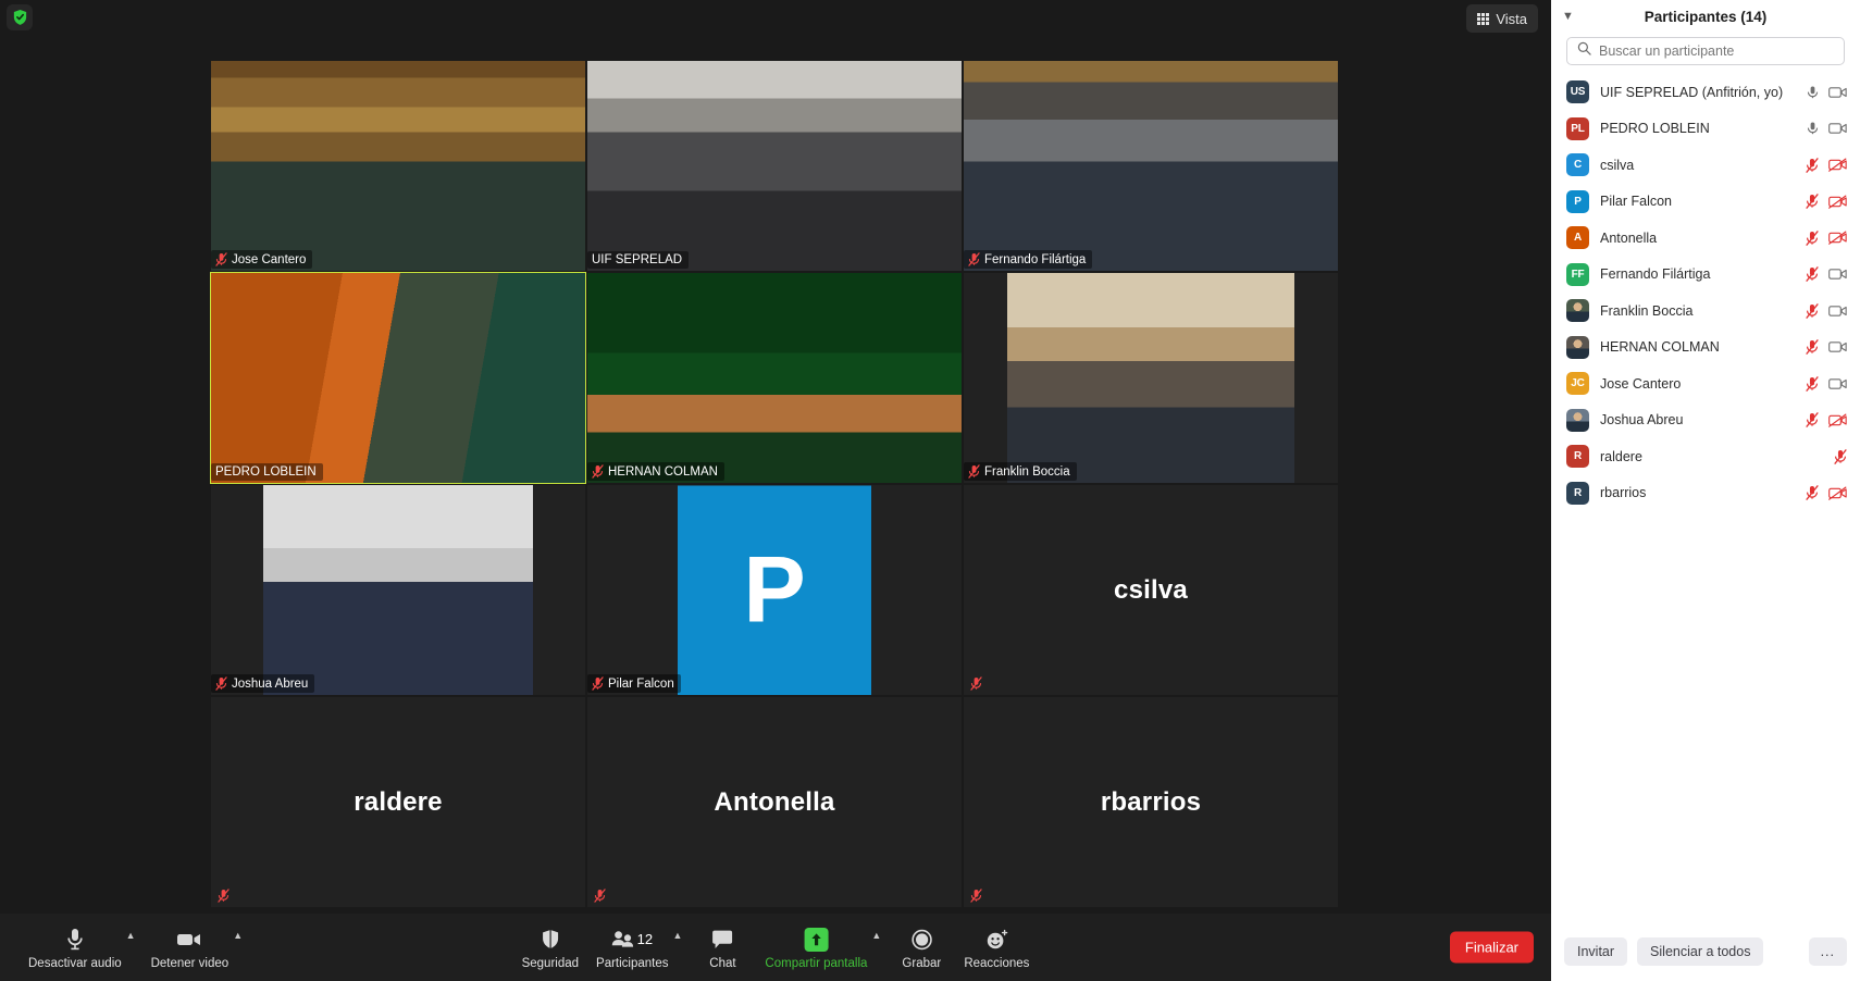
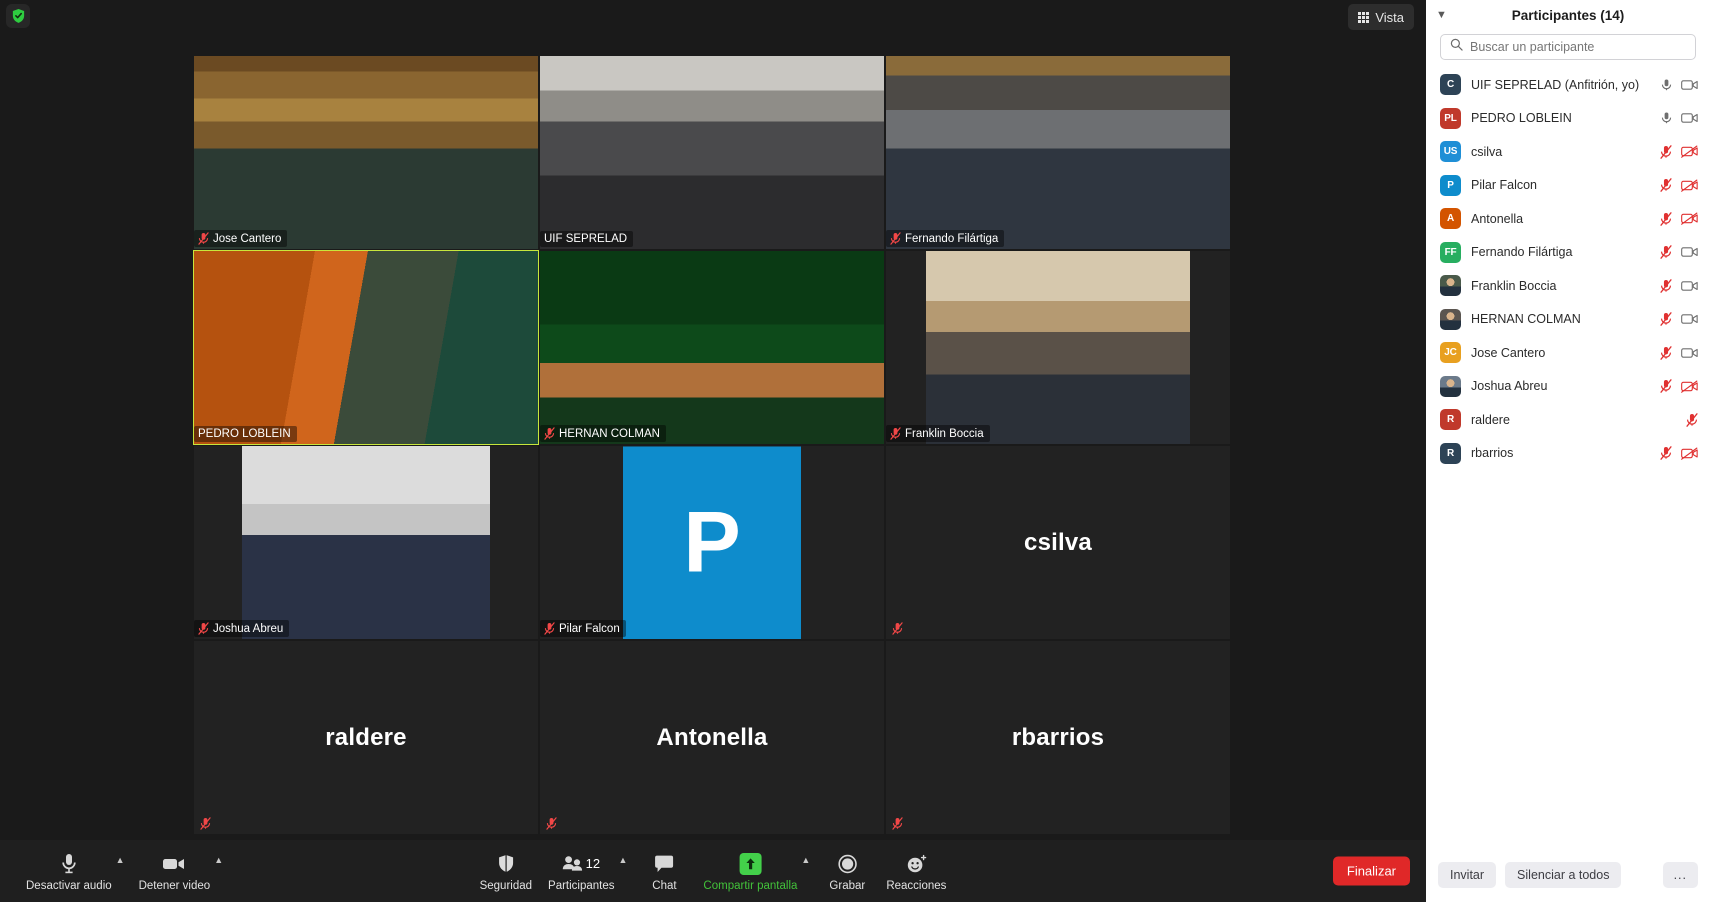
  Vista
  Jose Cantero
  UIF SEPRELAD
  Fernando Filártiga
  PEDRO LOBLEIN
  HERNAN COLMAN
  Franklin Boccia
  Joshua Abreu
  P
  Pilar Falcon
  csilva
  raldere
  Antonella
  rbarrios
  Desactivar audio
  ▲
  Detener video
  ▲
  Seguridad
  12
  Participantes
  ▲
  Chat
  Compartir pantalla
  ▲
  Grabar
  Reacciones
  Finalizar
  ▼
  Participantes (14)
  Buscar un participante
- US
+ C
  UIF SEPRELAD (Anfitrión, yo)
  PL
  PEDRO LOBLEIN
- C
+ US
  csilva
  P
  Pilar Falcon
  A
  Antonella
  FF
  Fernando Filártiga
  Franklin Boccia
  HERNAN COLMAN
  JC
  Jose Cantero
  Joshua Abreu
  R
  raldere
  R
  rbarrios
  Invitar
  Silenciar a todos
  ...
